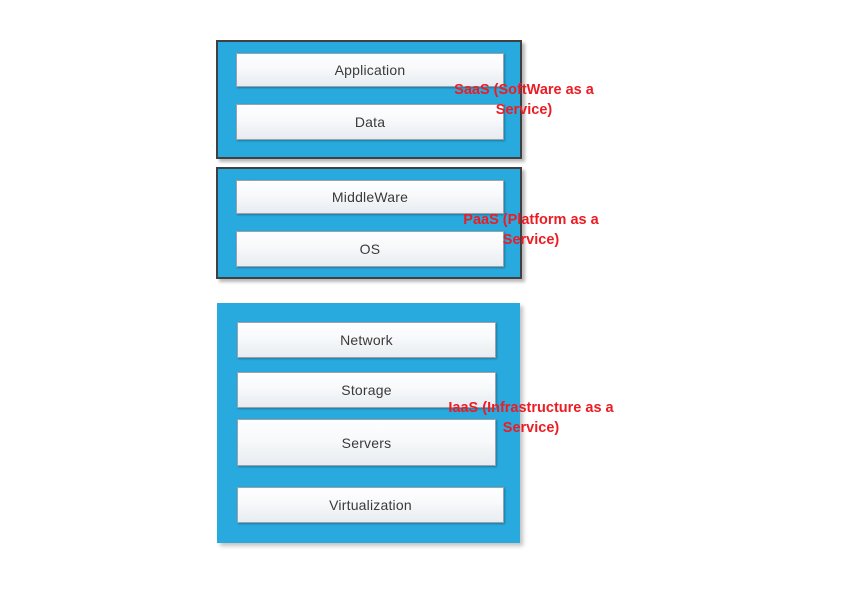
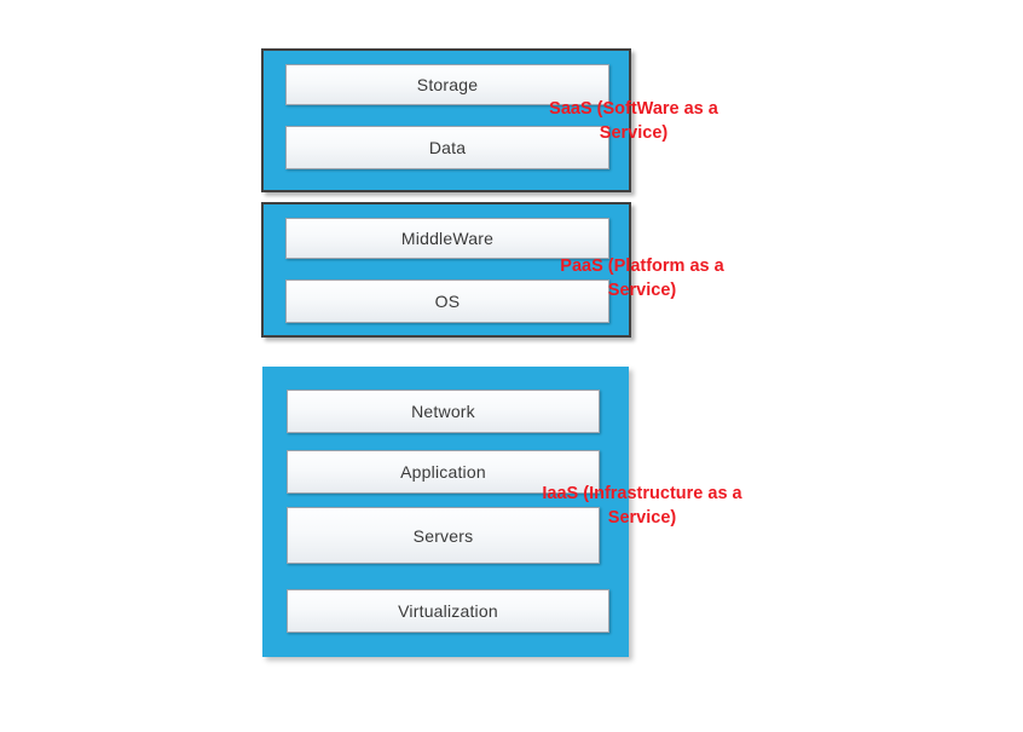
- Application
+ Storage
  Data
  SaaS (SoftWare as a
  Service)
  MiddleWare
  OS
  PaaS (Platform as a
  Service)
  Network
- Storage
+ Application
  Servers
  Virtualization
  IaaS (Infrastructure as a
  Service)
